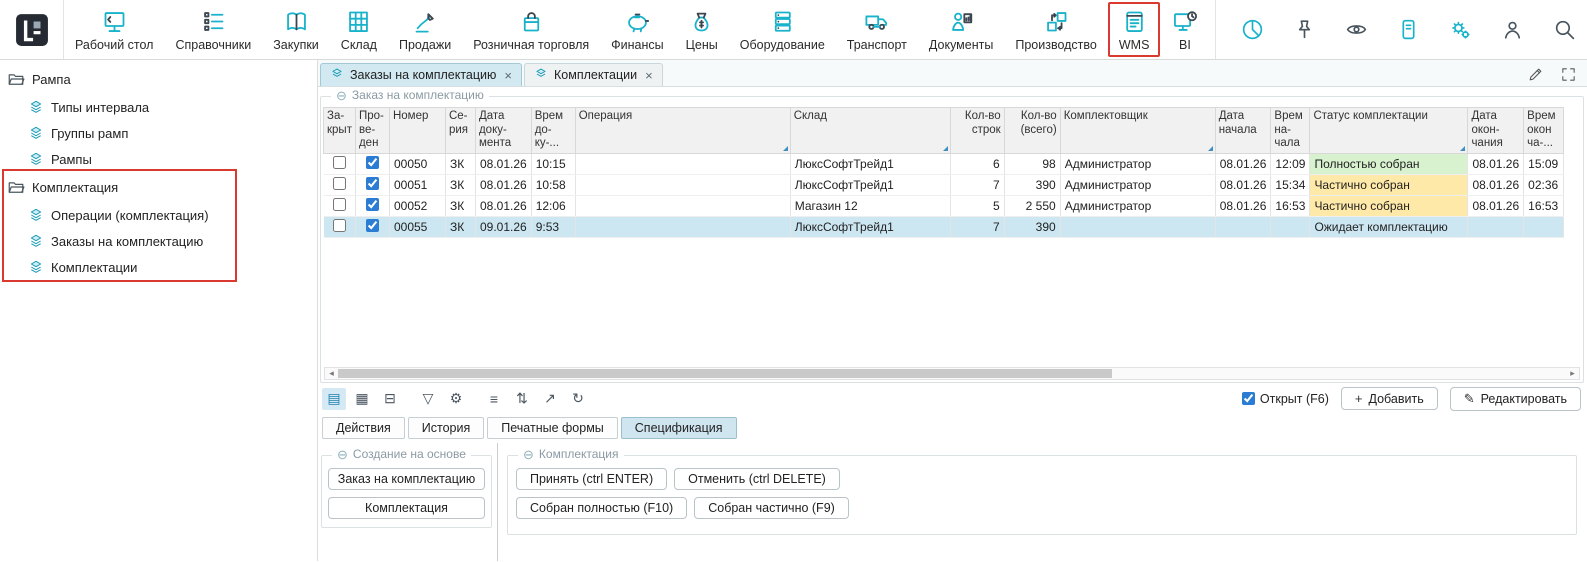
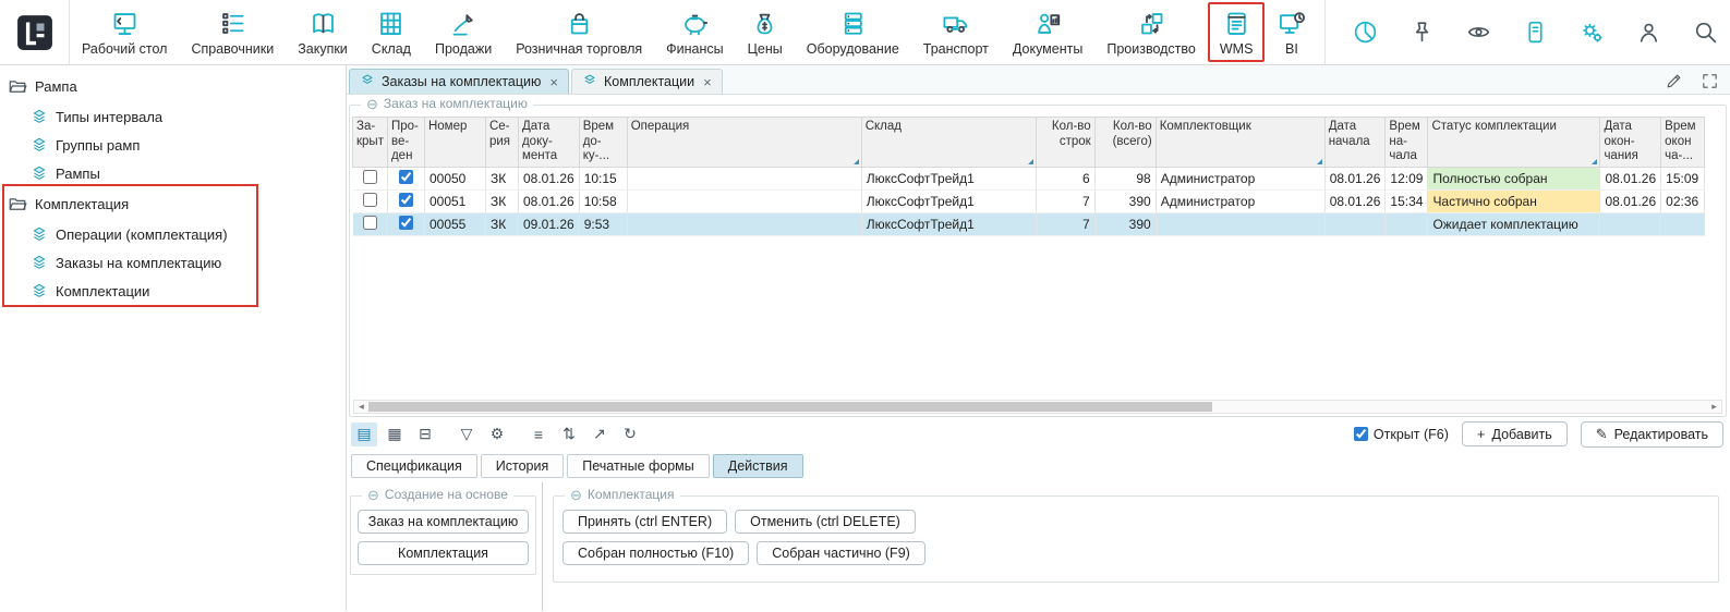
  Рабочий стол
  Справочники
  Закупки
  Склад
  Продажи
  Розничная торговля
  Финансы
  Цены
  Оборудование
  Транспорт
  Документы
  Производство
  WMS
  BI
  Рампа
  Типы интервала
  Группы рамп
  Рампы
  Комплектация
  Операции (комплектация)
  Заказы на комплектацию
  Комплектации
  Заказы на комплектацию
  ×
  Комплектации
  ×
  ⊖
  Заказ на комплектацию
  За- крыт	Про- ве- ден	Номер	Се- рия	Дата доку- мента	Врем до- ку-...	Операция	Склад	Кол-во строк	Кол-во (всего)	Комплектовщик	Дата начала	Врем на- чала	Статус комплектации	Дата окон- чания	Врем окон ча-...
  		00050	ЗК	08.01.26	10:15		ЛюксСофтТрейд1	6	98	Администратор	08.01.26	12:09	Полностью собран	08.01.26	15:09
  		00051	ЗК	08.01.26	10:58		ЛюксСофтТрейд1	7	390	Администратор	08.01.26	15:34	Частично собран	08.01.26	02:36
- 		00052	ЗК	08.01.26	12:06		Магазин 12	5	2 550	Администратор	08.01.26	16:53	Частично собран	08.01.26	16:53
  		00055	ЗК	09.01.26	9:53		ЛюксСофтТрейд1	7	390				Ожидает комплектацию
  ◂
  ▸
  ▤
  ▦
  ⊟
  ▽
  ⚙
  ≡
  ⇅
  ↗
  ↻
  Открыт (F6)
  +
  Добавить
  ✎
  Редактировать
- Действия
+ Спецификация
  История
  Печатные формы
- Спецификация
+ Действия
  ⊖
  Создание на основе
  Заказ на комплектацию
  Комплектация
  ⊖
  Комплектация
  Принять (ctrl ENTER)
  Отменить (ctrl DELETE)
  Собран полностью (F10)
  Собран частично (F9)
